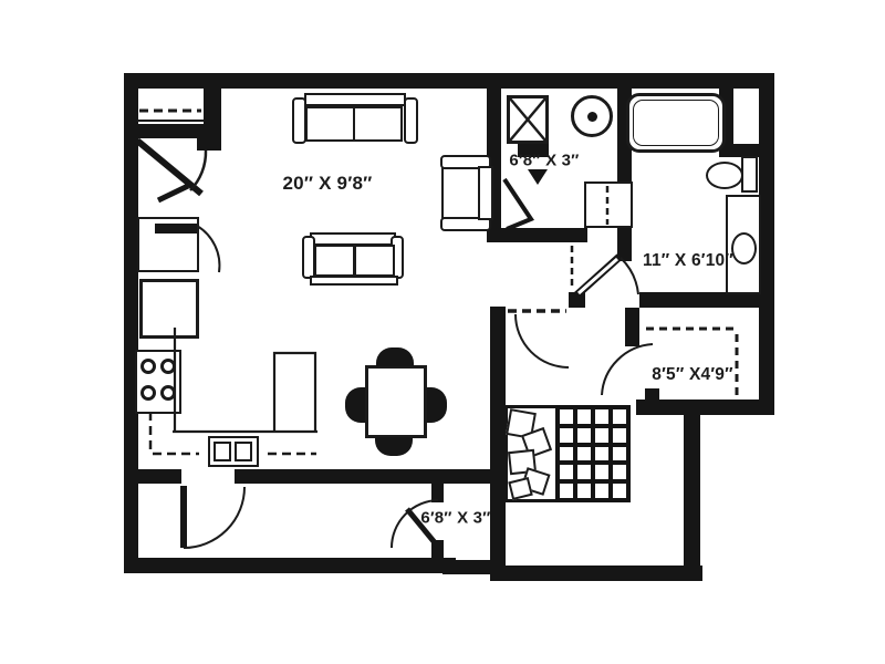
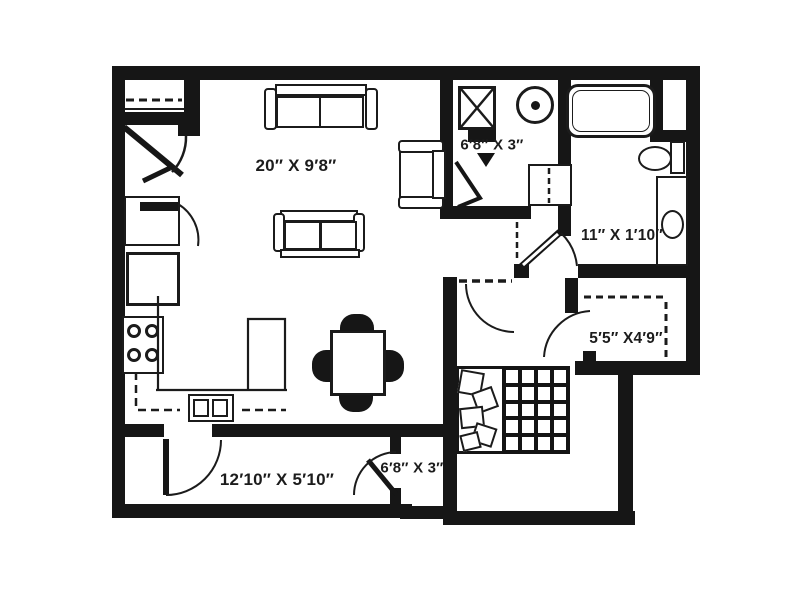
  20″ X 9′8″
  6′8″ X 3″
- 11″ X 6′10″
+ 11″ X 1′10″
- 8′5″ X4′9″
+ 5′5″ X4′9″
  6′8″ X 3″
+ 12′10″ X 5′10″
